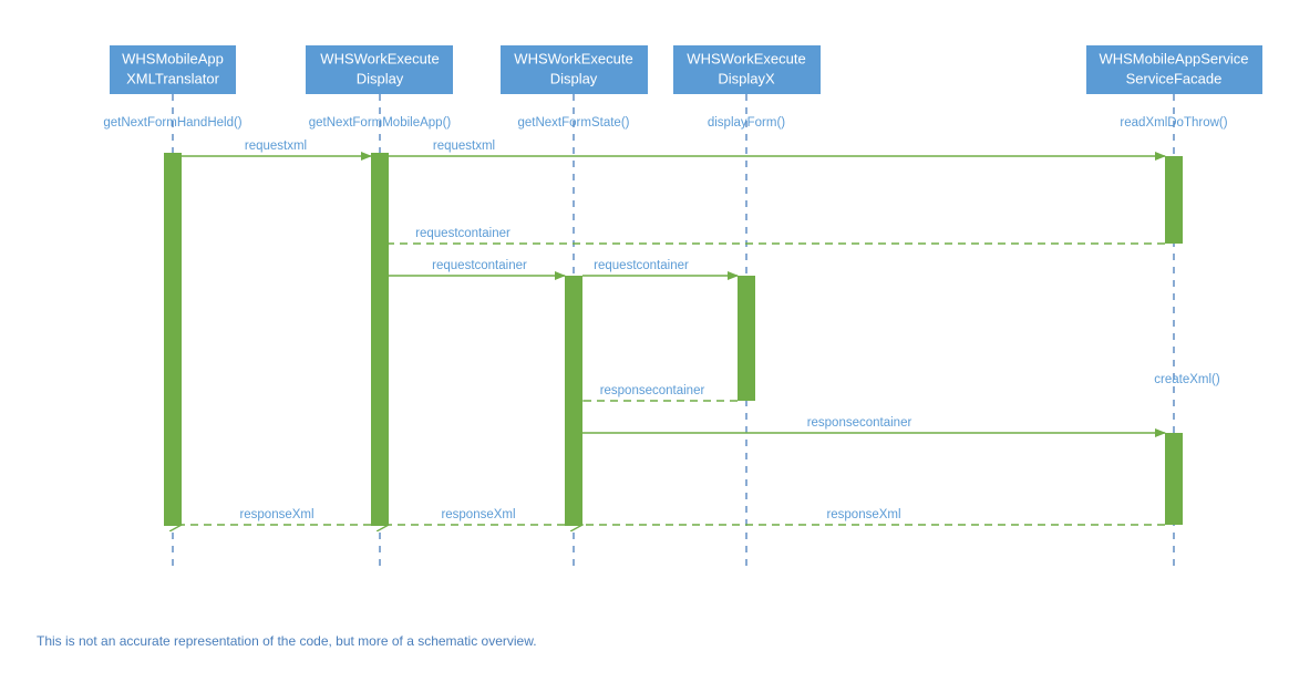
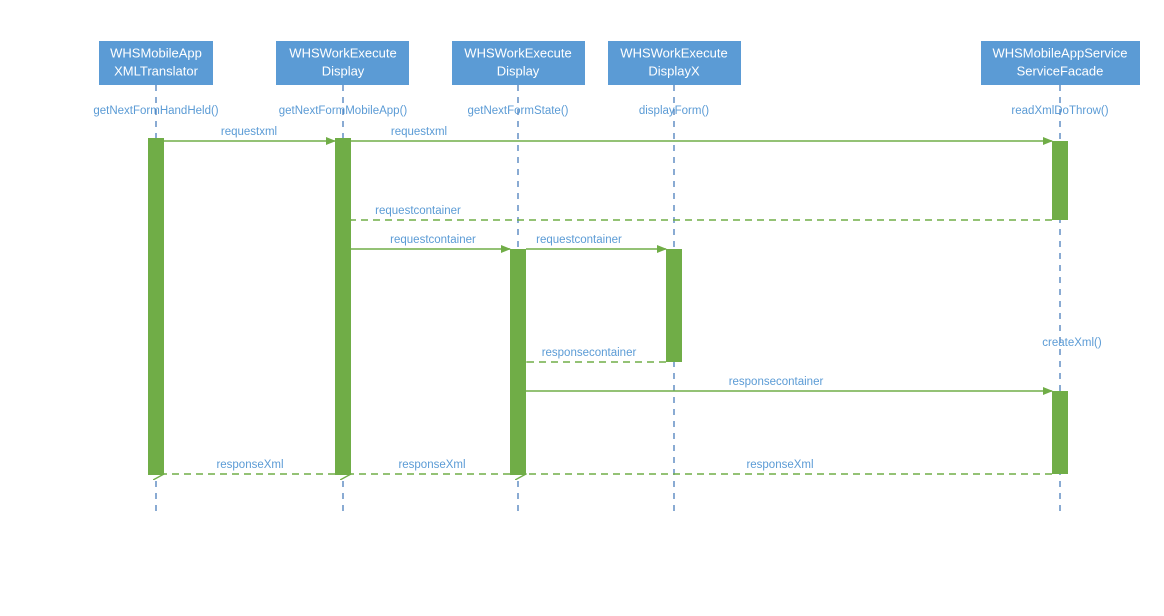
  requestxml
  requestxml
  requestcontainer
  requestcontainer
  requestcontainer
  responsecontainer
  responsecontainer
  responseXml
  responseXml
  responseXml
  WHSMobileApp
  XMLTranslator
  WHSWorkExecute
  Display
  WHSWorkExecute
  Display
  WHSWorkExecute
  DisplayX
  WHSMobileAppService
  ServiceFacade
  getNextFormHandHeld()
  getNextFormMobileApp()
  getNextFormState()
  displayForm()
  readXmlDoThrow()
  createXml()
- This is not an accurate representation of the code, but more of a schematic overview.
